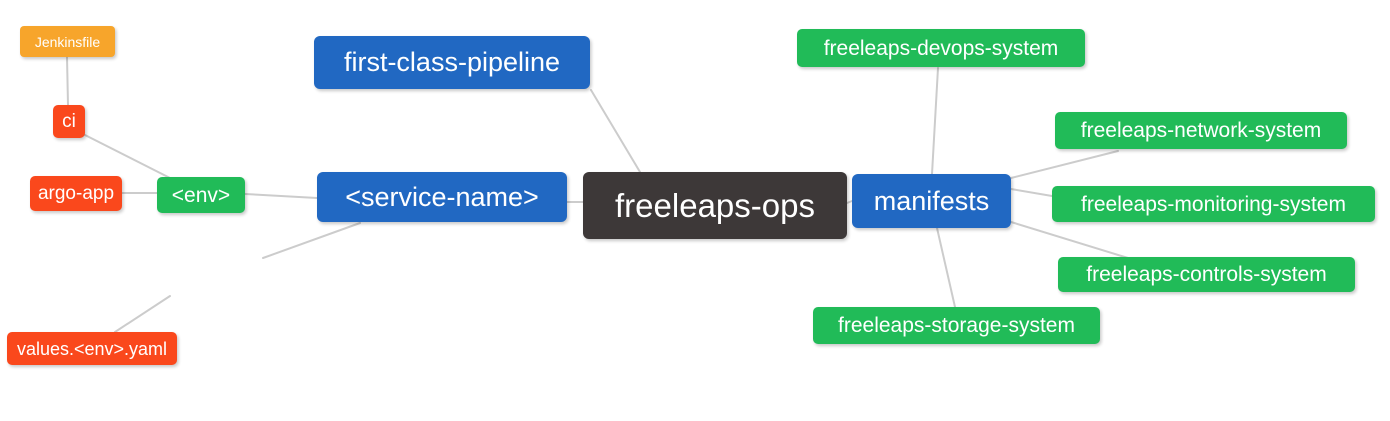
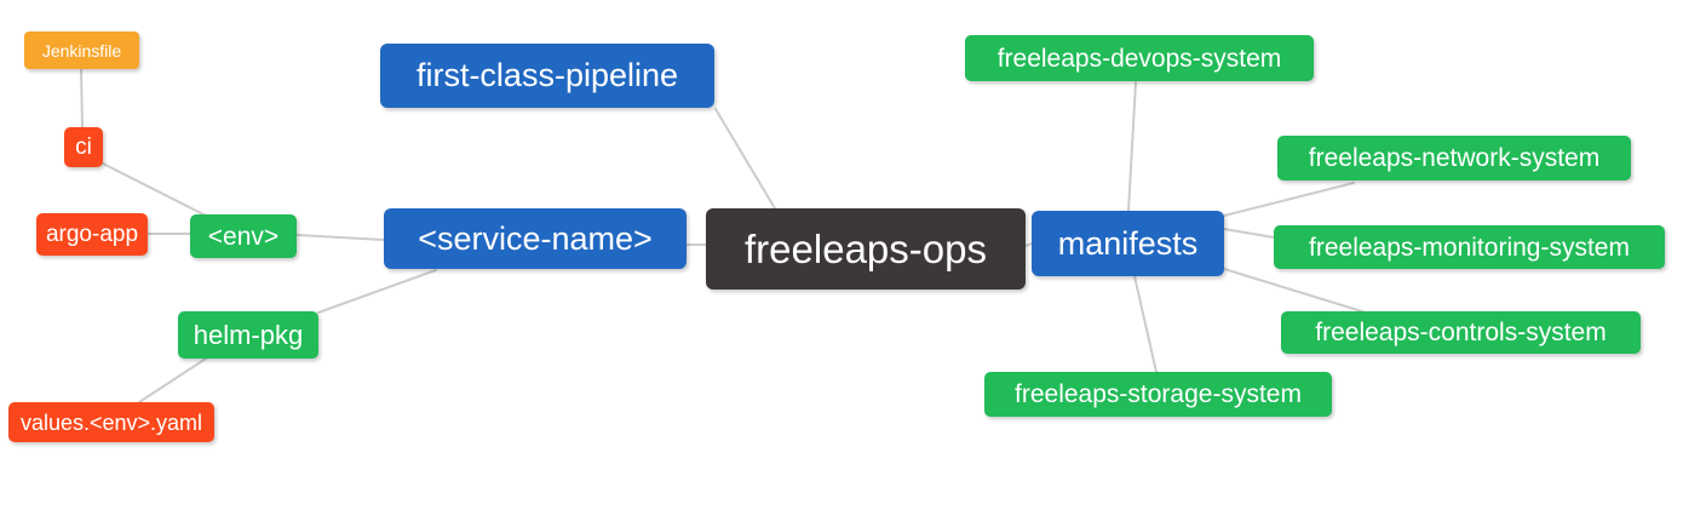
  Jenkinsfile
  ci
  argo-app
  <env>
+ helm-pkg
  values.<env>.yaml
  first-class-pipeline
  <service-name>
  freeleaps-ops
  manifests
  freeleaps-devops-system
  freeleaps-network-system
  freeleaps-monitoring-system
  freeleaps-controls-system
  freeleaps-storage-system
